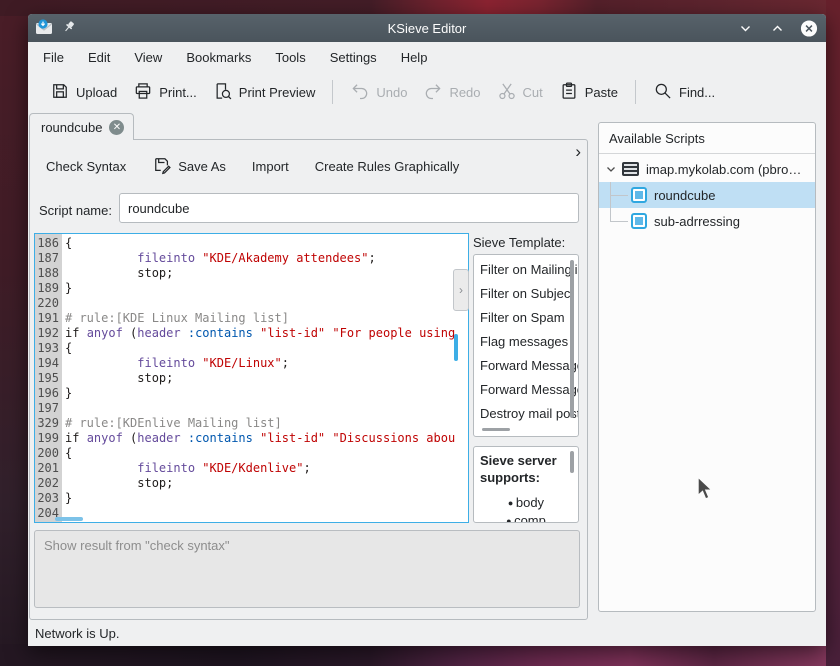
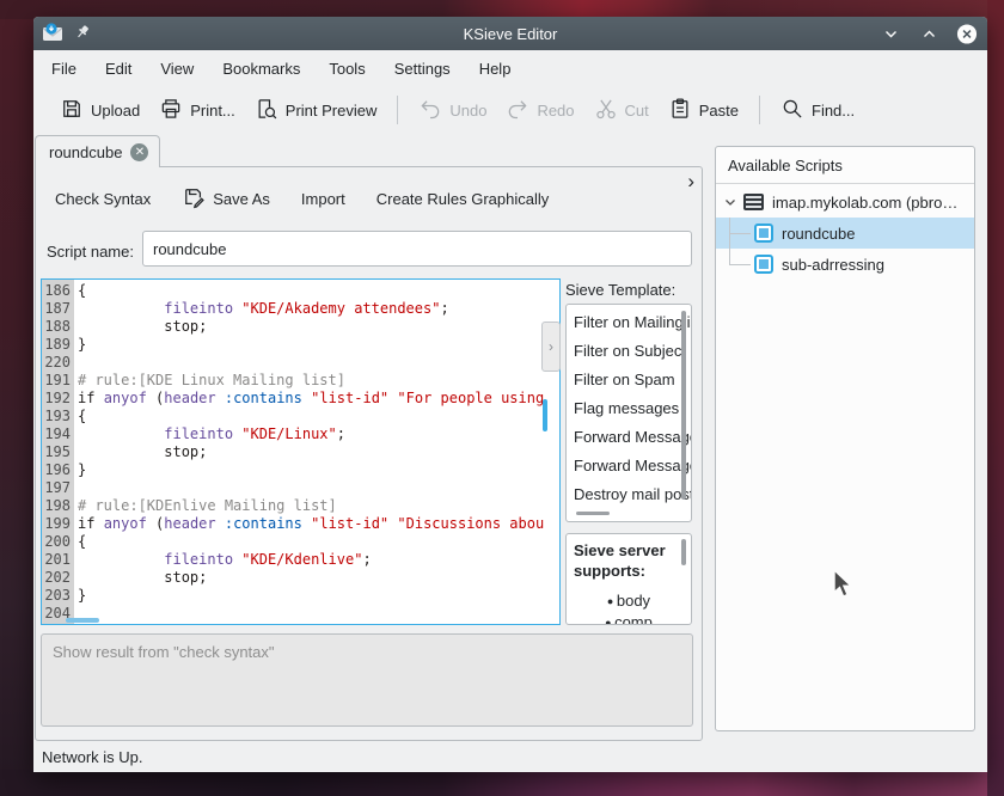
  KSieve Editor
  File
  Edit
  View
  Bookmarks
  Tools
  Settings
  Help
  Upload
  Print...
  Print Preview
  Undo
  Redo
  Cut
  Paste
  Find...
  roundcube
  ✕
  Check Syntax
  Save As
  Import
  Create Rules Graphically
  ›
  Script name:
  roundcube
  186
  187
  188
  189
  220
  191
  192
  193
  194
  195
  196
  197
- 329
+ 198
  199
  200
  201
  202
  203
  204
  {
  fileinto "KDE/Akademy attendees";
  stop;
  }
  # rule:[KDE Linux Mailing list]
  if anyof (header :contains "list-id" "For people using
  {
  fileinto "KDE/Linux";
  stop;
  }
  # rule:[KDEnlive Mailing list]
  if anyof (header :contains "list-id" "Discussions abou
  {
  fileinto "KDE/Kdenlive";
  stop;
  }
  ›
  Sieve Template:
  Filter on Mailingi
  Filter on Subjec
  Filter on Spam
  Flag messages
  Forward Messa
  Forward Messa
  Destroy mail po
  Sieve server supports:
  body
  comp
  Show result from "check syntax"
  Available Scripts
  imap.mykolab.com (pbro…
  roundcube
  sub-adrressing
  Network is Up.
